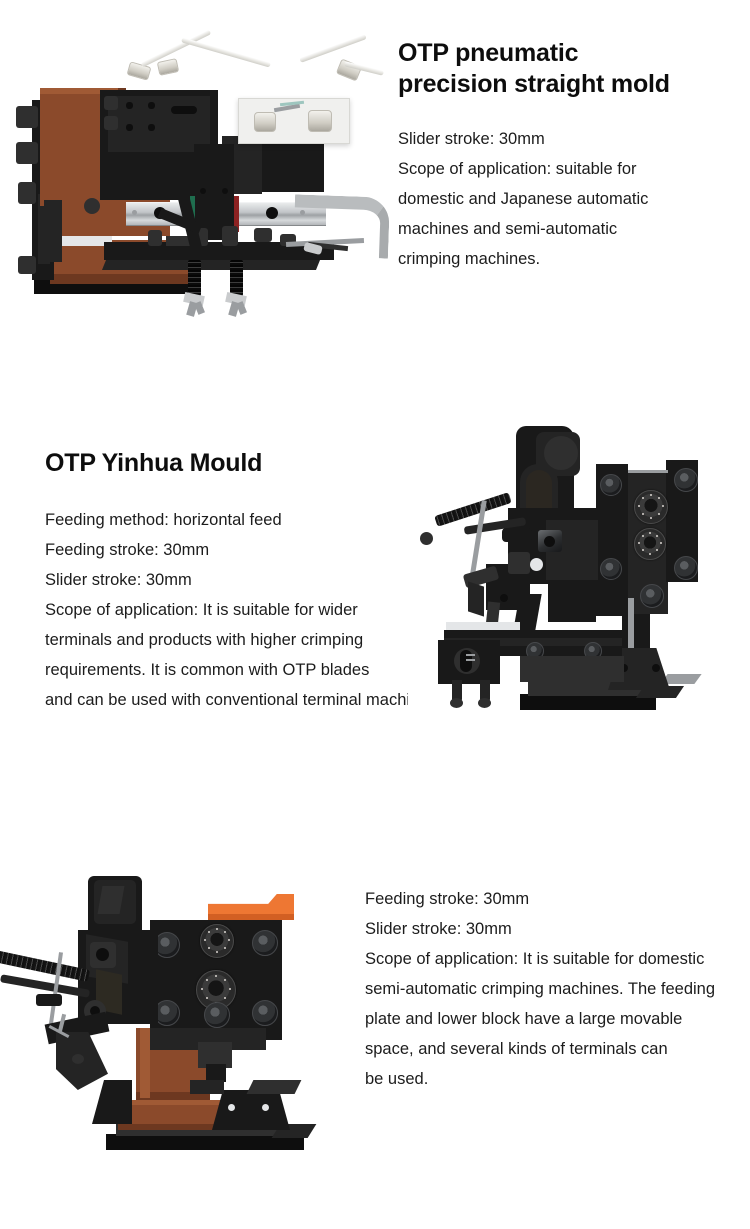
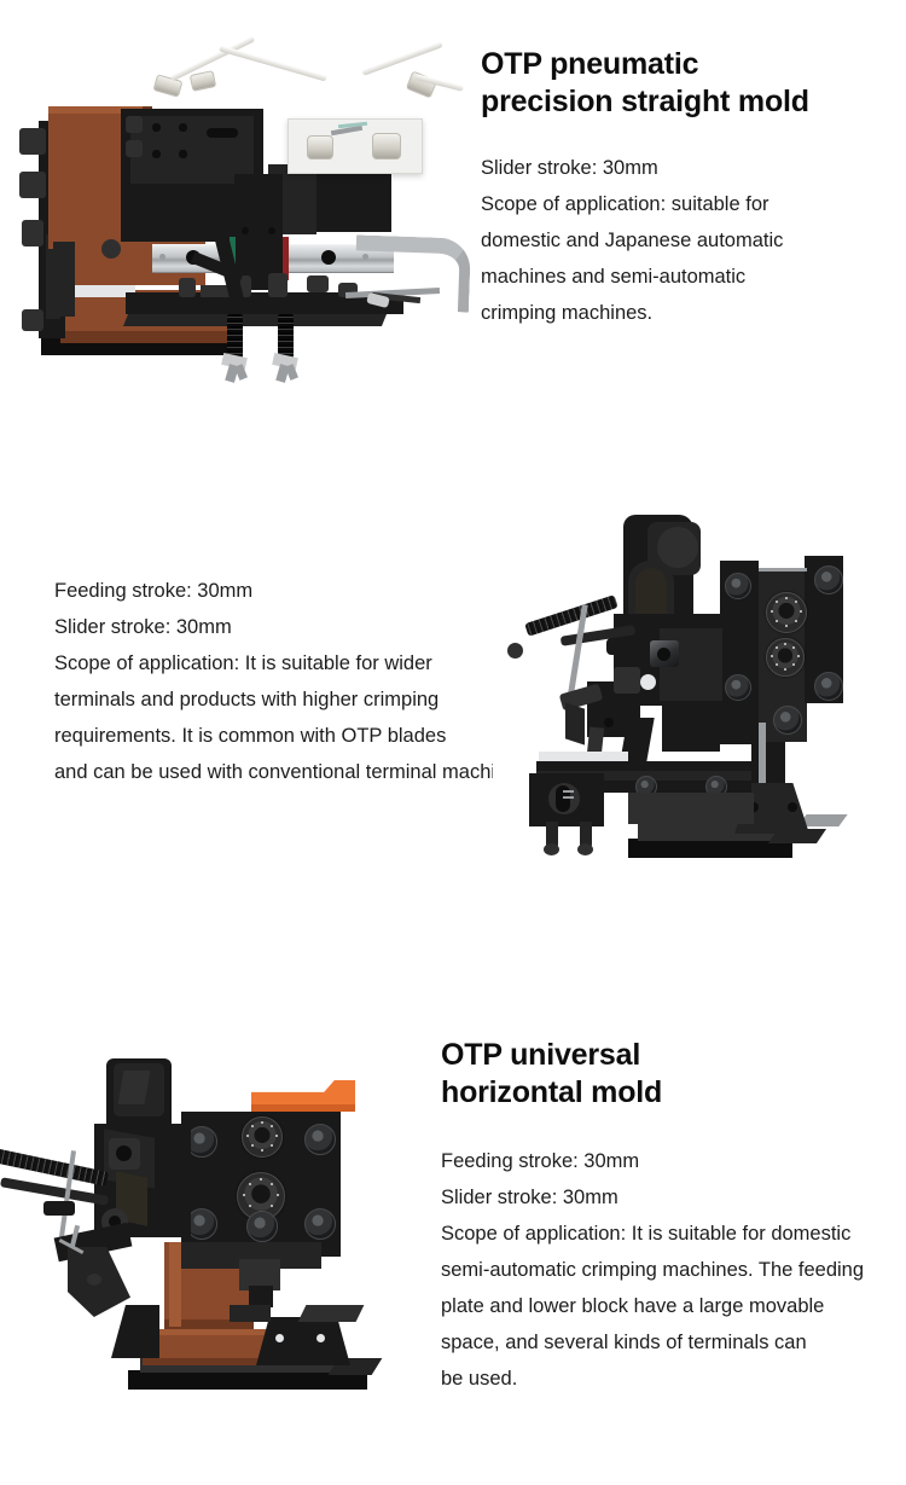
  OTP pneumatic
  precision straight mold
  Slider stroke: 30mm
  Scope of application: suitable for
  domestic and Japanese automatic
  machines and semi-automatic
  crimping machines.
- OTP Yinhua Mould
- Feeding method: horizontal feed
  Feeding stroke: 30mm
  Slider stroke: 30mm
  Scope of application: It is suitable for wider
  terminals and products with higher crimping
  requirements. It is common with OTP blades
  and can be used with conventional terminal mach
+ OTP universal
+ horizontal mold
  Feeding stroke: 30mm
  Slider stroke: 30mm
  Scope of application: It is suitable for domestic
  semi-automatic crimping machines. The feeding
  plate and lower block have a large movable
  space, and several kinds of terminals can
  be used.
